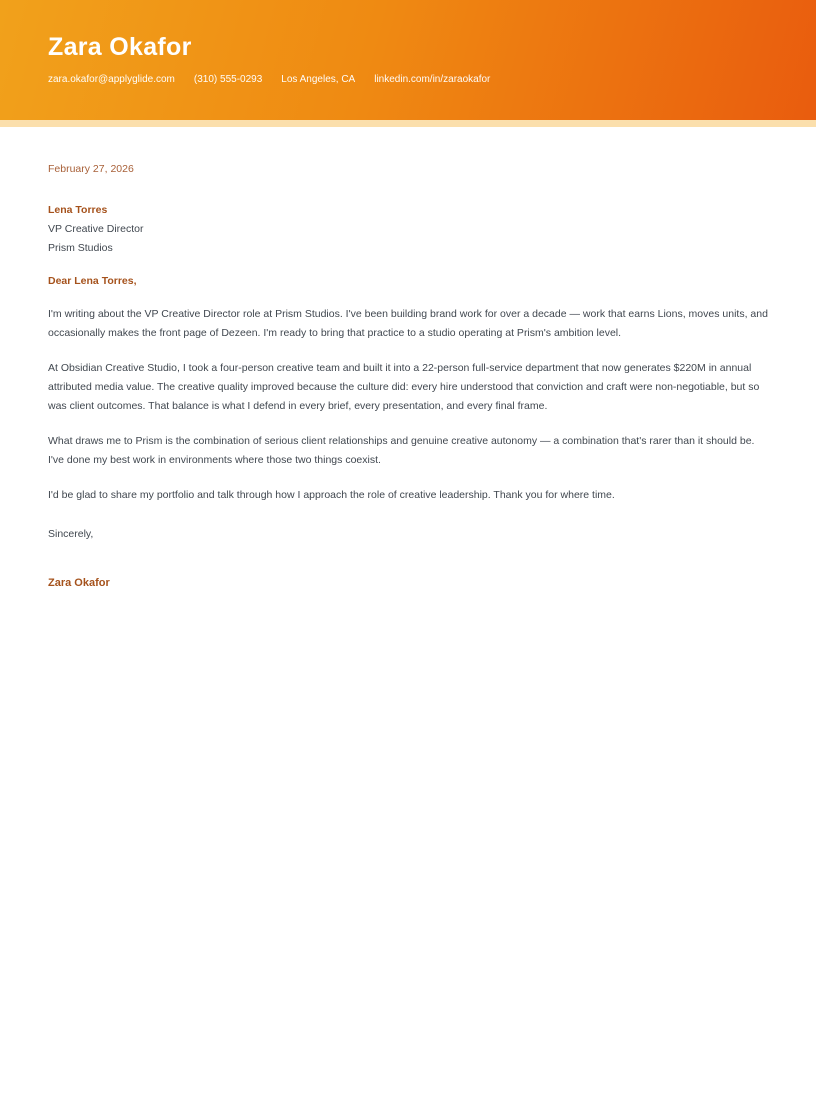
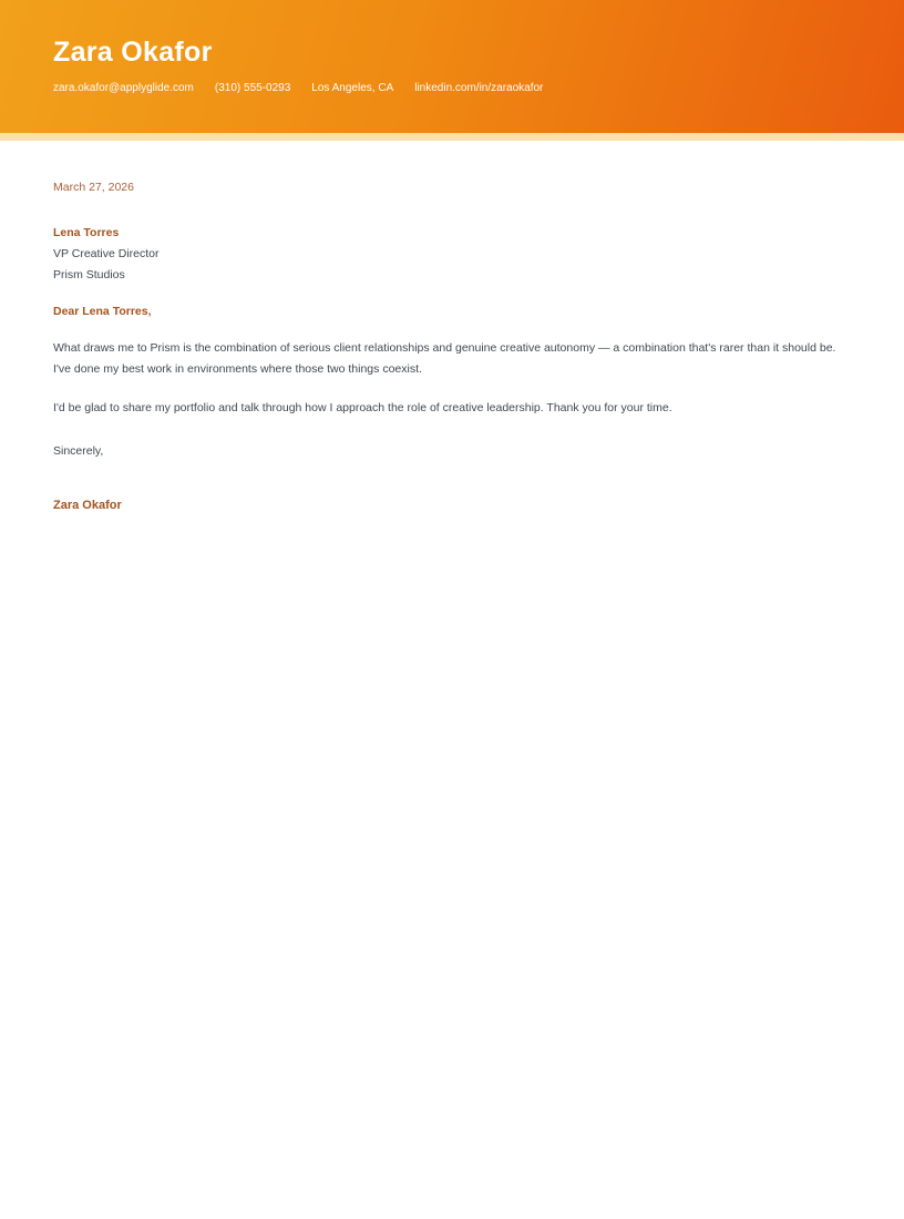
  Zara Okafor
  zara.okafor@applyglide.com
  (310) 555-0293
  Los Angeles, CA
  linkedin.com/in/zaraokafor
- February 27, 2026
+ March 27, 2026
  Lena Torres
  VP Creative Director
  Prism Studios
  Dear Lena Torres,
- I'm writing about the VP Creative Director role at Prism Studios. I've been building brand work for over a decade — work that earns Lions, moves units, and occasionally makes the front page of Dezeen. I'm ready to bring that practice to a studio operating at Prism's ambition level.
- At Obsidian Creative Studio, I took a four-person creative team and built it into a 22-person full-service department that now generates $220M in annual attributed media value. The creative quality improved because the culture did: every hire understood that conviction and craft were non-negotiable, but so was client outcomes. That balance is what I defend in every brief, every presentation, and every final frame.
  What draws me to Prism is the combination of serious client relationships and genuine creative autonomy — a combination that's rarer than it should be. I've done my best work in environments where those two things coexist.
- I'd be glad to share my portfolio and talk through how I approach the role of creative leadership. Thank you for where time.
+ I'd be glad to share my portfolio and talk through how I approach the role of creative leadership. Thank you for your time.
  Sincerely,
  Zara Okafor
